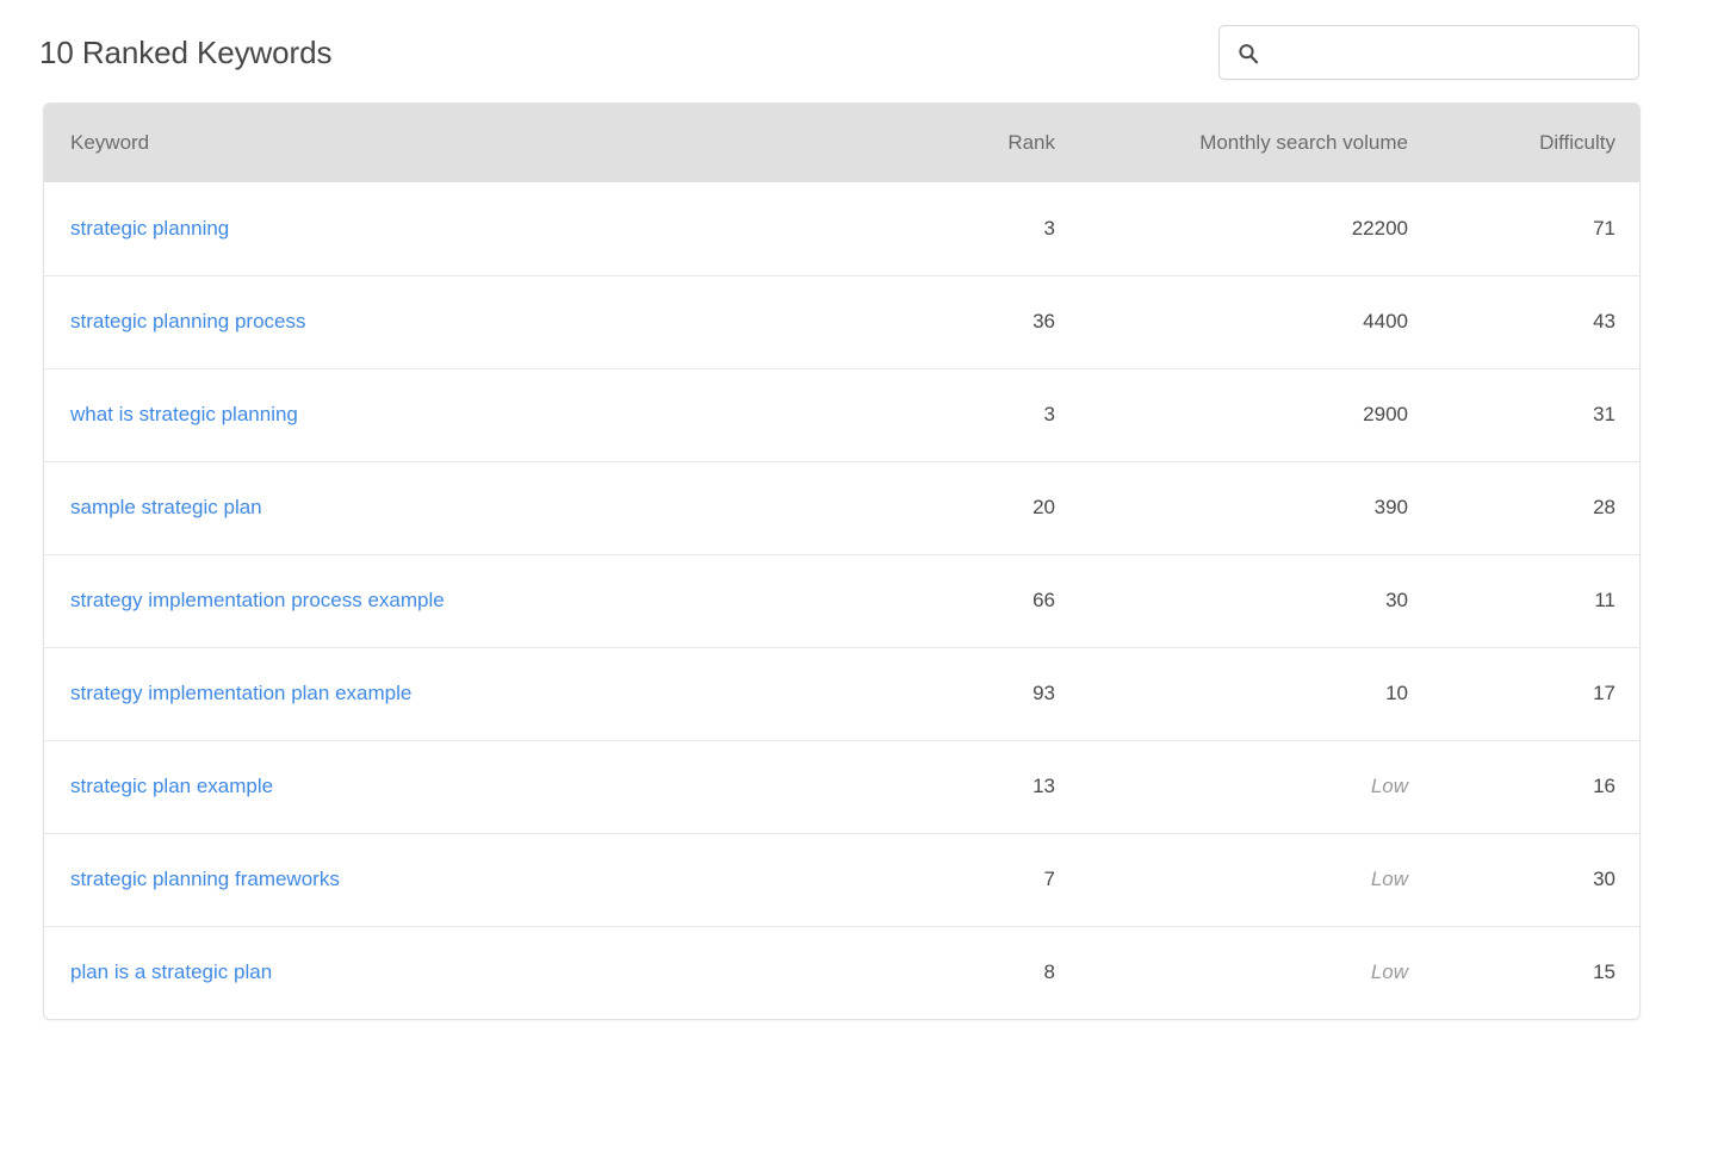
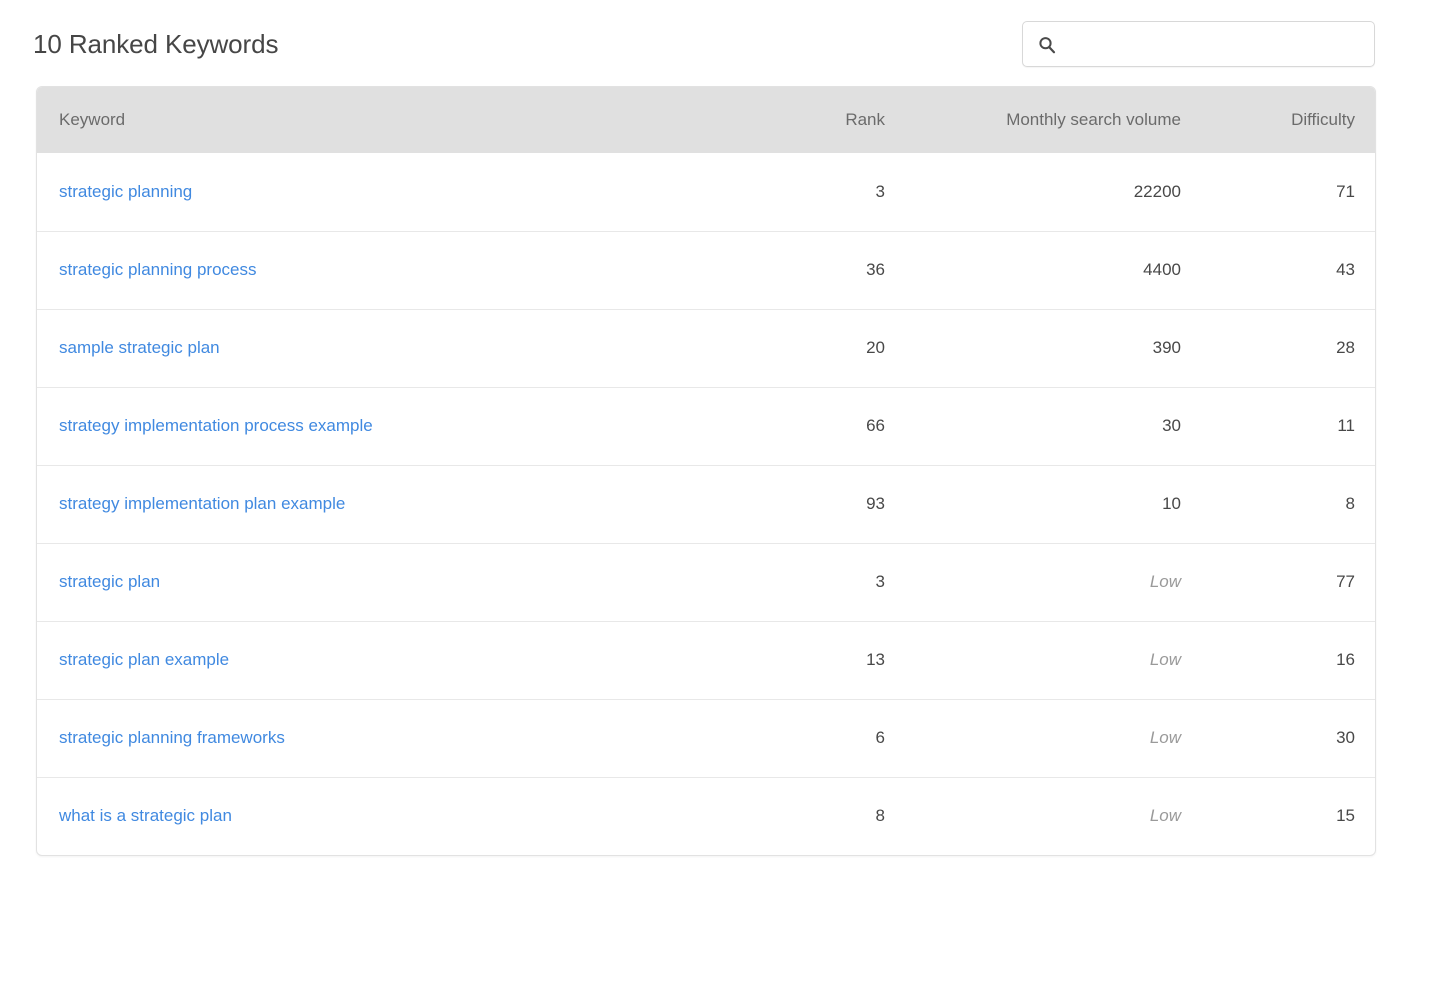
  10 Ranked Keywords
  Keyword	Rank	Monthly search volume	Difficulty
  strategic planning	3	22200	71
  strategic planning process	36	4400	43
- what is strategic planning	3	2900	31
  sample strategic plan	20	390	28
  strategy implementation process example	66	30	11
- strategy implementation plan example	93	10	17
+ strategy implementation plan example	93	10	8
+ strategic plan	3	Low	77
  strategic plan example	13	Low	16
- strategic planning frameworks	7	Low	30
+ strategic planning frameworks	6	Low	30
- plan is a strategic plan	8	Low	15
+ what is a strategic plan	8	Low	15
